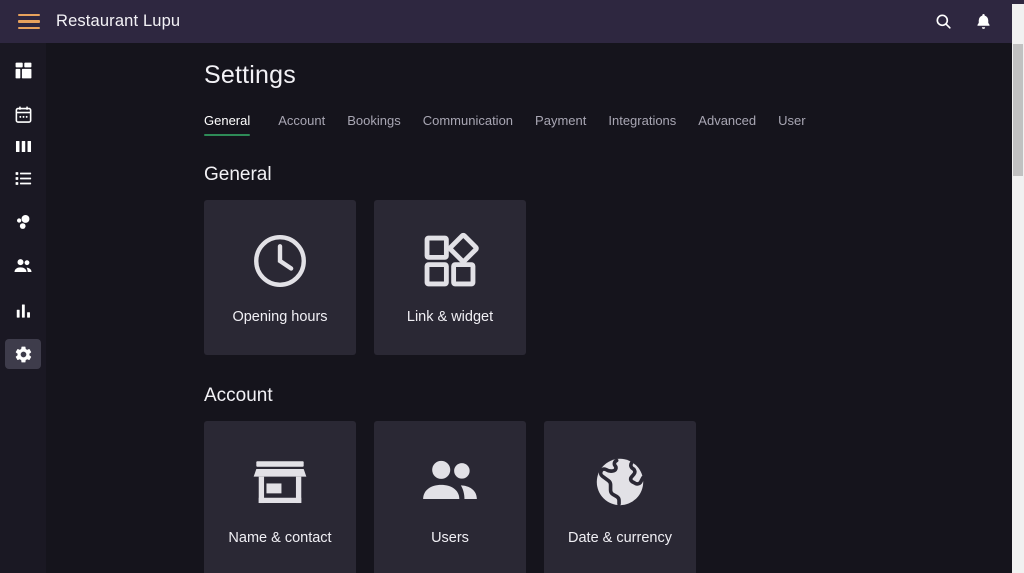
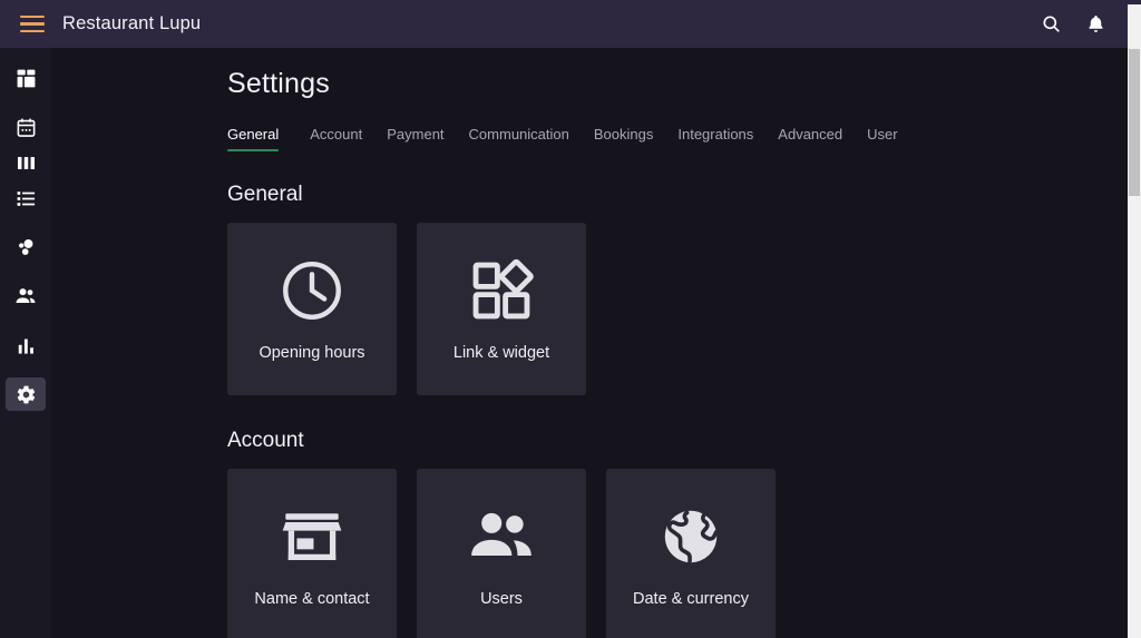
  Restaurant Lupu
  Settings
  General
  Account
- Bookings
+ Payment
  Communication
- Payment
+ Bookings
  Integrations
  Advanced
  User
  General
  Opening hours
  Link & widget
  Account
  Name & contact
  Users
  Date & currency
